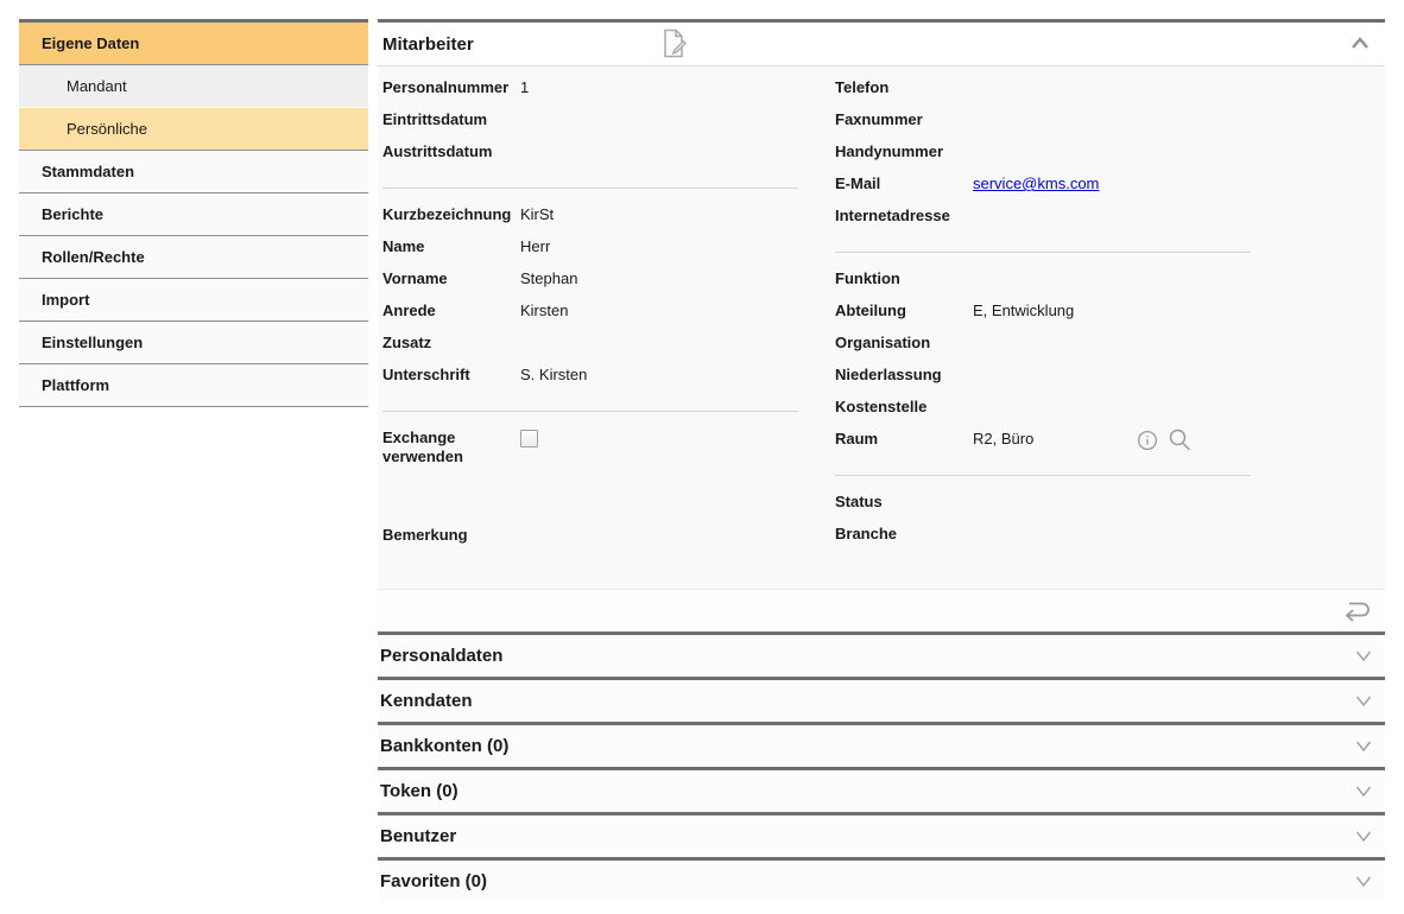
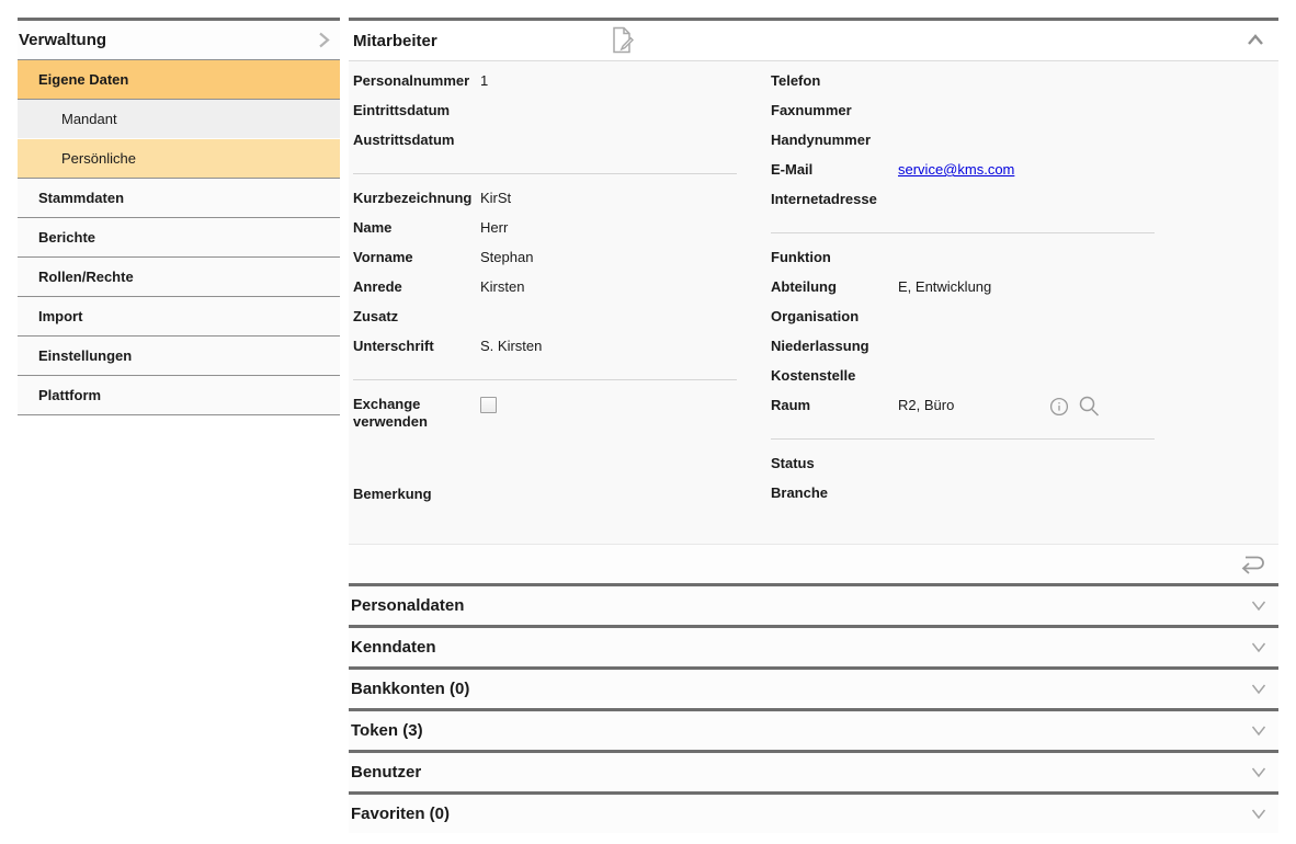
+ Verwaltung
  Eigene Daten
  Mandant
  Persönliche
  Stammdaten
  Berichte
  Rollen/Rechte
  Import
  Einstellungen
  Plattform
  Mitarbeiter
  Personalnummer
  1
  Eintrittsdatum
  Austrittsdatum
  Kurzbezeichnung
  KirSt
  Name
  Herr
  Vorname
  Stephan
  Anrede
  Kirsten
  Zusatz
  Unterschrift
  S. Kirsten
  Exchange verwenden
  Bemerkung
  Telefon
  Faxnummer
  Handynummer
  E-Mail
  service@kms.com
  Internetadresse
  Funktion
  Abteilung
  E, Entwicklung
  Organisation
  Niederlassung
  Kostenstelle
  Raum
  R2, Büro
  Status
  Branche
  Personaldaten
  Kenndaten
  Bankkonten (0)
- Token (0)
+ Token (3)
  Benutzer
  Favoriten (0)
